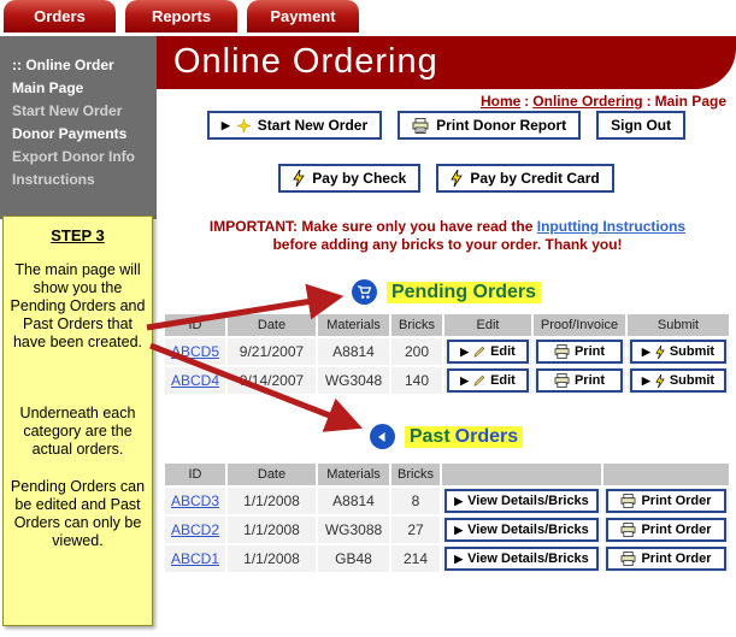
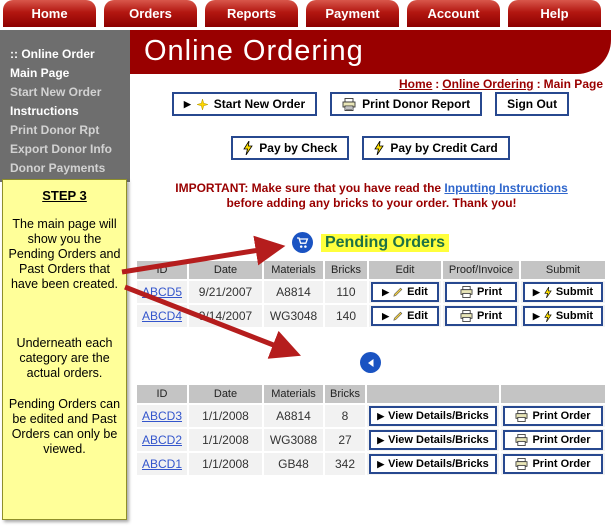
+ Home
  Orders
  Reports
  Payment
+ Account
+ Help
  :: Online Order
  Main Page
  Start New Order
- Donor Payments
+ Instructions
+ Print Donor Rpt
  Export Donor Info
- Instructions
+ Donor Payments
  Online Ordering
  Home : Online Ordering : Main Page
  ▶
  Start New Order
  Print Donor Report
  Sign Out
  Pay by Check
  Pay by Credit Card
- IMPORTANT: Make sure only you have read the Inputting Instructions
+ IMPORTANT: Make sure that you have read the Inputting Instructions
  before adding any bricks to your order. Thank you!
  Pending Orders
  ID	Date	Materials	Bricks	Edit	Proof/Invoice	Submit
- ABCD5	9/21/2007	A8814	200	▶ Edit	Print	▶ Submit
+ ABCD5	9/21/2007	A8814	110	▶ Edit	Print	▶ Submit
  ABCD4	/14/2007	WG3048	140	▶ Edit	Print	▶ Submit
- Past Orders
  ID	Date	Materials	Bricks
  ABCD3	1/1/2008	A8814	8	▶ View Details/Bricks	Print Order
  ABCD2	1/1/2008	WG3088	27	▶ View Details/Bricks	Print Order
- ABCD1	1/1/2008	GB48	214	▶ View Details/Bricks	Print Order
+ ABCD1	1/1/2008	GB48	342	▶ View Details/Bricks	Print Order
  STEP 3
  The main page will show you the Pending Orders and Past Orders that have been created.
  Underneath each category are the actual orders.
  Pending Orders can be edited and Past Orders can only be viewed.
